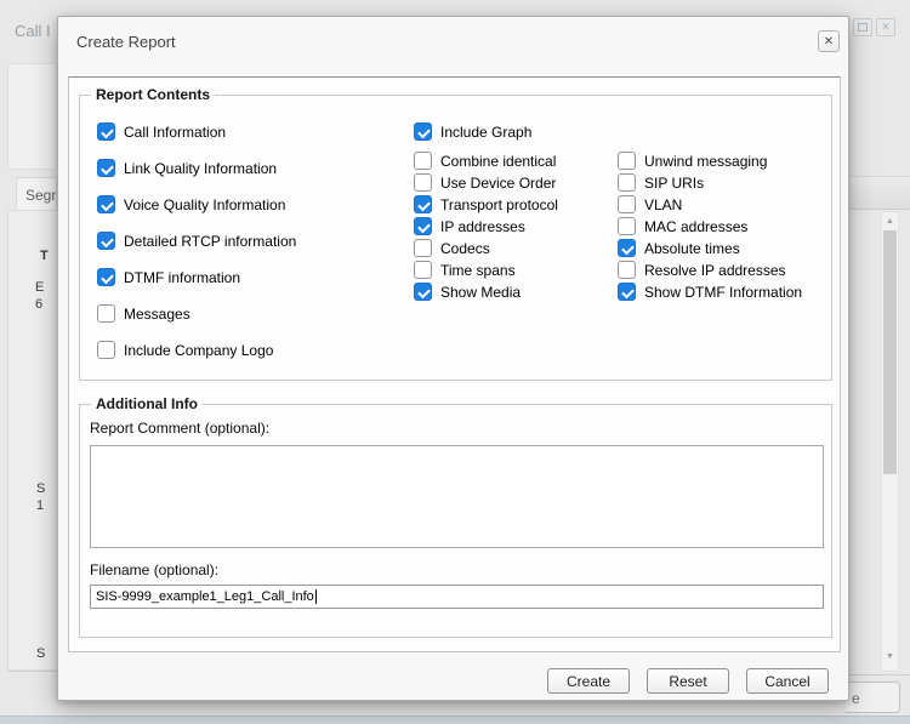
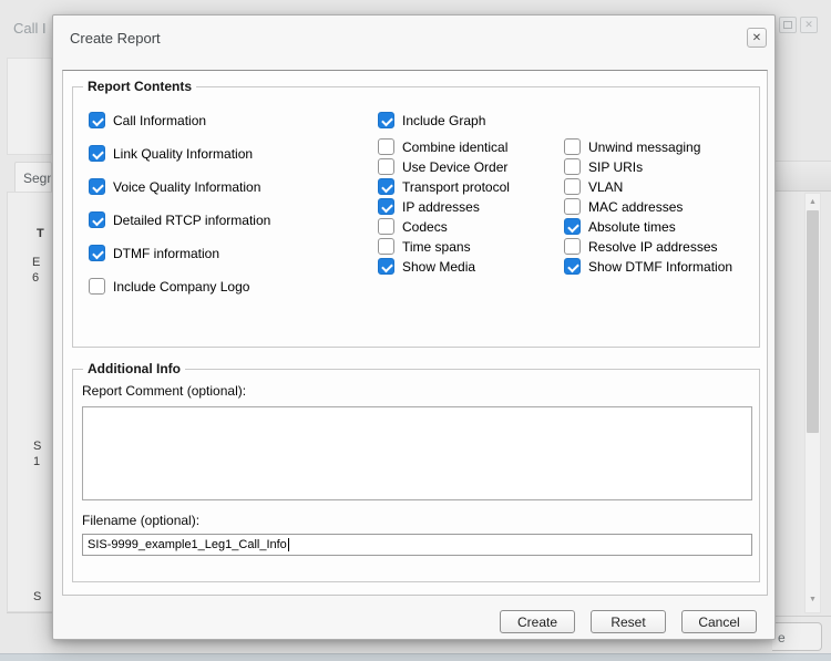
  Call I
  ✕
  Seg
  T
  E
  6
  S
  1
  S
  e
  Create Report
  ✕
  Report Contents
  Call Information
  Link Quality Information
  Voice Quality Information
  Detailed RTCP information
  DTMF information
- Messages
  Include Company Logo
  Include Graph
  Combine identical
  Use Device Order
  Transport protocol
  IP addresses
  Codecs
  Time spans
  Show Media
  Unwind messaging
  SIP URIs
  VLAN
  MAC addresses
  Absolute times
  Resolve IP addresses
  Show DTMF Information
  Additional Info
  Report Comment (optional):
  Filename (optional):
  SIS-9999_example1_Leg1_Call_Info
  Create
  Reset
  Cancel
